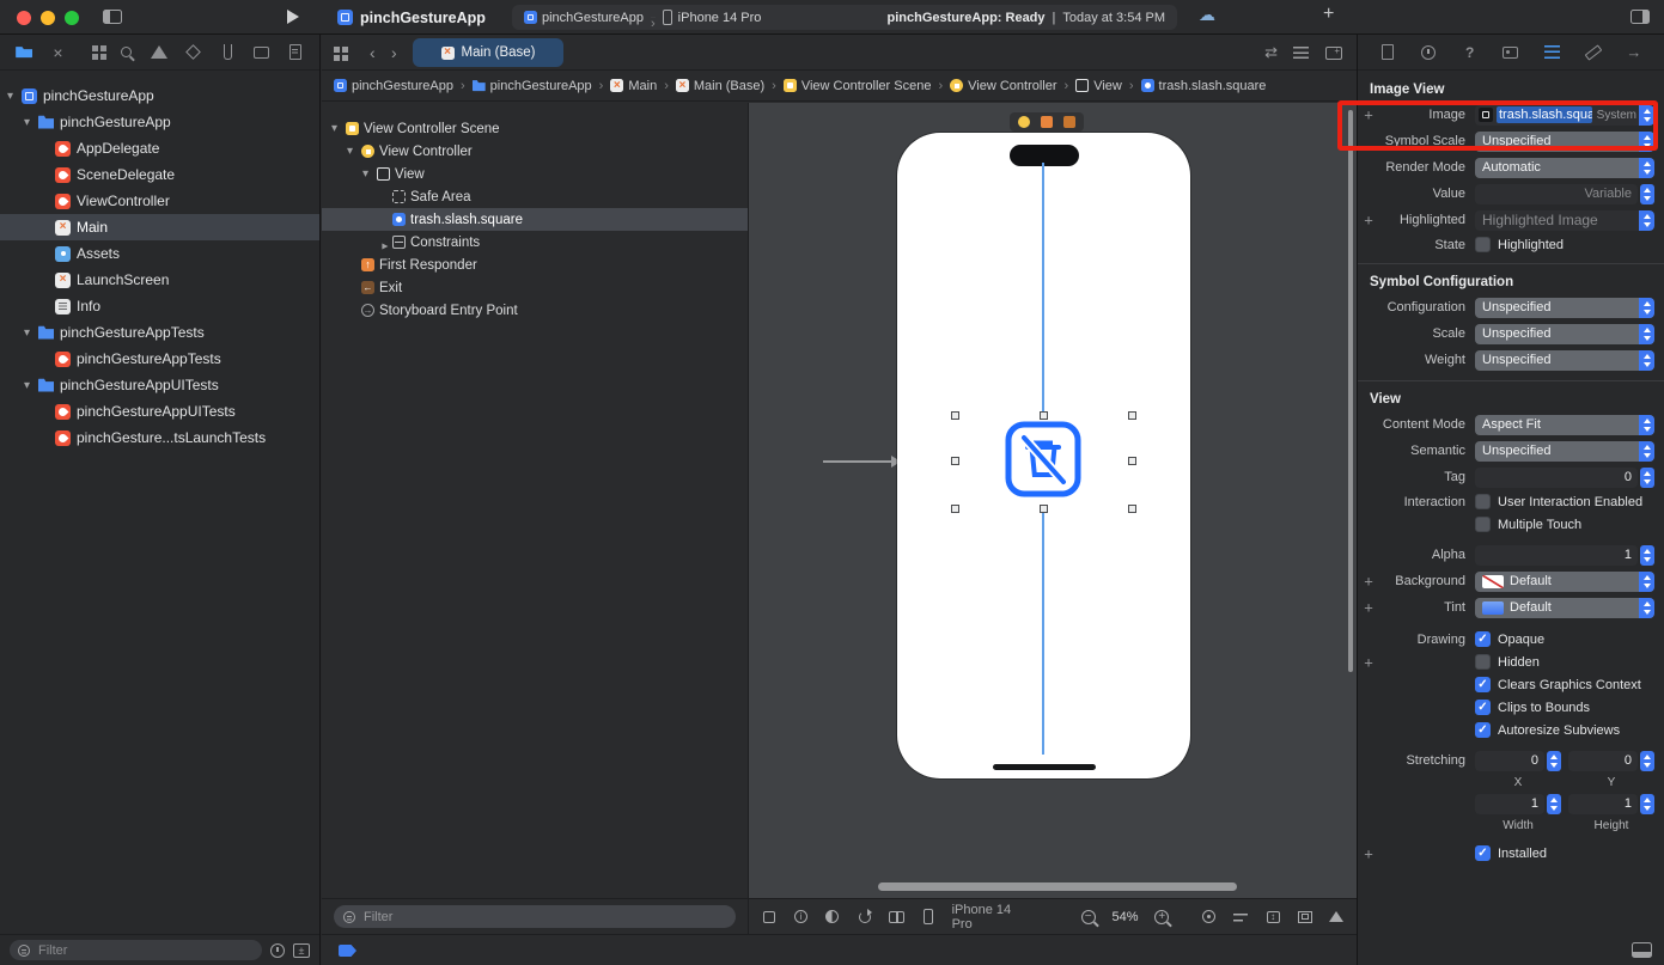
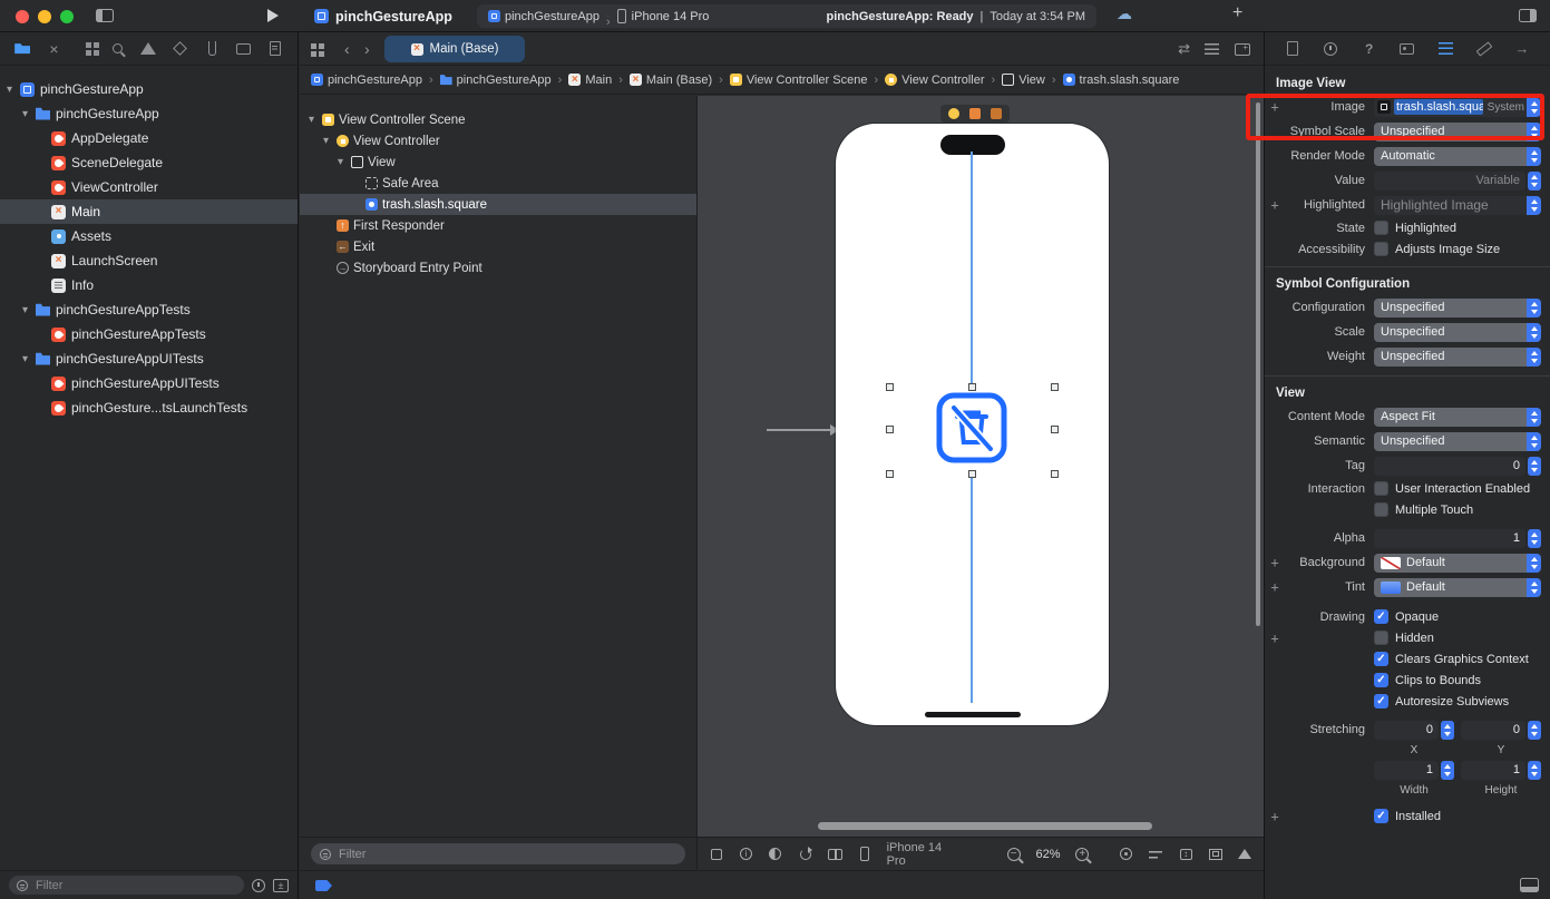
  pinchGestureApp
  pinchGestureApp
  ›
  iPhone 14 Pro
  pinchGestureApp: Ready
  |
  Today at 3:54 PM
  ☁
  +
  pinchGestureApp
  pinchGestureApp
  AppDelegate
  SceneDelegate
  ViewController
  Main
  Assets
  LaunchScreen
  Info
  pinchGestureAppTests
  pinchGestureAppTests
  pinchGestureAppUITests
  pinchGestureAppUITests
  pinchGesture...tsLaunchTests
  Filter
  ±
  ‹
  ›
  Main (Base)
  pinchGestureApp
  pinchGestureApp
  Main
  Main (Base)
  View Controller Scene
  View Controller
  View
  trash.slash.square
  View Controller Scene
  View Controller
  View
  Safe Area
  trash.slash.square
- Constraints
  First Responder
  Exit
  Storyboard Entry Point
  Filter
  i
  iPhone 14 Pro
  −
- 54%
+ 62%
  +
  ↕
  ?
  →
  Image View
  +
  Image
  trash.slash.squa
  System
  Symbol Scale
  Unspecified
  Render Mode
  Automatic
  Value
  Variable
  +
  Highlighted
  Highlighted Image
  State
  Highlighted
+ Accessibility
+ Adjusts Image Size
  Symbol Configuration
  Configuration
  Unspecified
  Scale
  Unspecified
  Weight
  Unspecified
  View
  Content Mode
  Aspect Fit
  Semantic
  Unspecified
  Tag
  0
  Interaction
  User Interaction Enabled
  Multiple Touch
  Alpha
  1
  +
  Background
  Default
  +
  Tint
  Default
  Drawing
  Opaque
  +
  Hidden
  Clears Graphics Context
  Clips to Bounds
  Autoresize Subviews
  Stretching
  0
  0
  X
  Y
  1
  1
  Width
  Height
  +
  Installed
